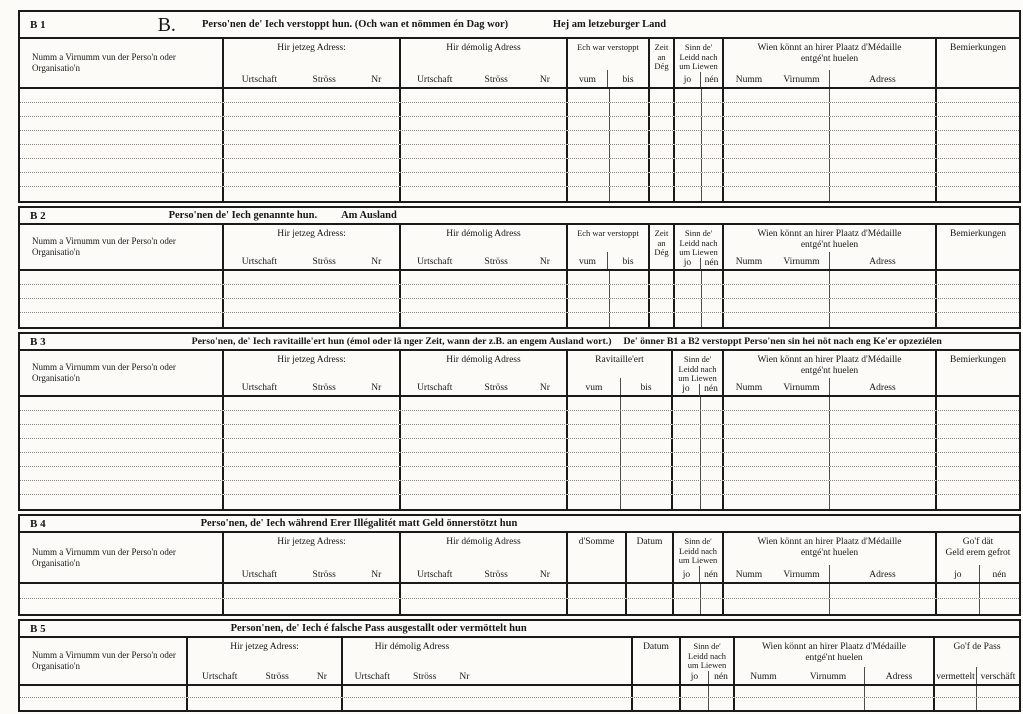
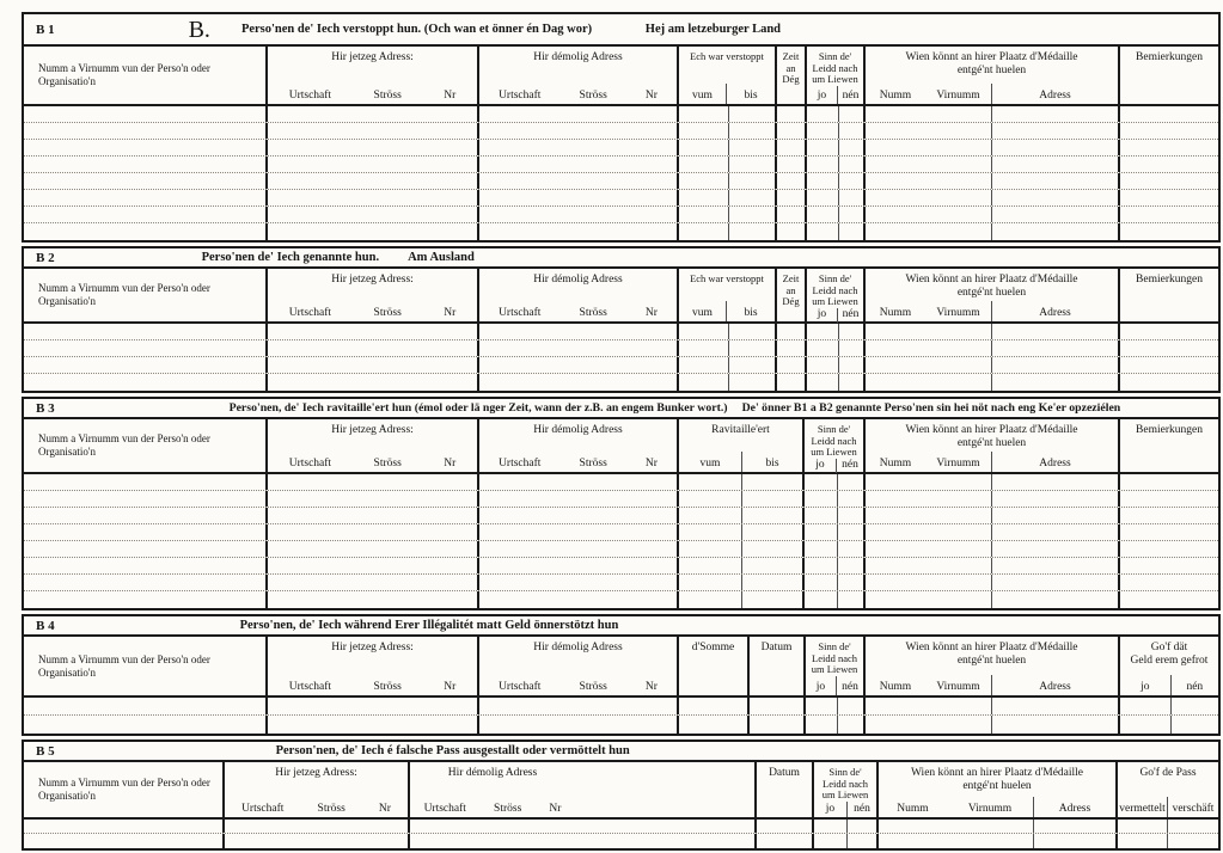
  B 1
  B.
- Perso'nen de' Iech verstoppt hun. (Och wan et nömmen én Dag wor) Hej am letzeburger Land
+ Perso'nen de' Iech verstoppt hun. (Och wan et önner én Dag wor) Hej am letzeburger Land
  Numm a Virnumm vun der Perso'n oder Organisatio'n
  Hir jetzeg Adress:
  Urtschaft
  Ströss
  Nr
  Hir démolig Adress
  Urtschaft
  Ströss
  Nr
  Ech war verstoppt
  vum
  bis
  Zeit
  an
  Dég
  Sinn de'
  Leidd nach
  um Liewen
  jo
  nén
  Wien könnt an hirer Plaatz d'Médaille
  entgé'nt huelen
  Numm
  Virnumm
  Adress
  Bemierkungen
  B 2
  Perso'nen de' Iech genannte hun.
  Am Ausland
  Numm a Virnumm vun der Perso'n oder Organisatio'n
  Hir jetzeg Adress:
  Urtschaft
  Ströss
  Nr
  Hir démolig Adress
  Urtschaft
  Ströss
  Nr
  Ech war verstoppt
  vum
  bis
  Zeit
  an
  Dég
  Sinn de'
  Leidd nach
  um Liewen
  jo
  nén
  Wien könnt an hirer Plaatz d'Médaille
  entgé'nt huelen
  Numm
  Virnumm
  Adress
  Bemierkungen
  B 3
- Perso'nen, de' Iech ravitaille'ert hun (émol oder lä nger Zeit, wann der z.B. an engem Ausland wort.)
+ Perso'nen, de' Iech ravitaille'ert hun (émol oder lä nger Zeit, wann der z.B. an engem Bunker wort.)
- De' önner B1 a B2 verstoppt Perso'nen sin hei nöt nach eng Ke'er opzeziélen
+ De' önner B1 a B2 genannte Perso'nen sin hei nöt nach eng Ke'er opzeziélen
  Numm a Virnumm vun der Perso'n oder Organisatio'n
  Hir jetzeg Adress:
  Urtschaft
  Ströss
  Nr
  Hir démolig Adress
  Urtschaft
  Ströss
  Nr
  Ravitaille'ert
  vum
  bis
  Sinn de'
  Leidd nach
  um Liewen
  jo
  nén
  Wien könnt an hirer Plaatz d'Médaille
  entgé'nt huelen
  Numm
  Virnumm
  Adress
  Bemierkungen
  B 4
  Perso'nen, de' Iech während Erer Illégalitét matt Geld önnerstötzt hun
  Numm a Virnumm vun der Perso'n oder Organisatio'n
  Hir jetzeg Adress:
  Urtschaft
  Ströss
  Nr
  Hir démolig Adress
  Urtschaft
  Ströss
  Nr
  d'Somme
  Datum
  Sinn de'
  Leidd nach
  um Liewen
  jo
  nén
  Wien könnt an hirer Plaatz d'Médaille
  entgé'nt huelen
  Numm
  Virnumm
  Adress
  Go'f dät
  Geld erem gefrot
  jo
  nén
  B 5
  Person'nen, de' Iech é falsche Pass ausgestallt oder vermöttelt hun
  Numm a Virnumm vun der Perso'n oder Organisatio'n
  Hir jetzeg Adress:
  Urtschaft
  Ströss
  Nr
  Hir démolig Adress
  Urtschaft
  Ströss
  Nr
  Datum
  Sinn de'
  Leidd nach
  um Liewen
  jo
  nén
  Wien könnt an hirer Plaatz d'Médaille
  entgé'nt huelen
  Numm
  Virnumm
  Adress
  Go'f de Pass
  vermettelt
  verschäft
